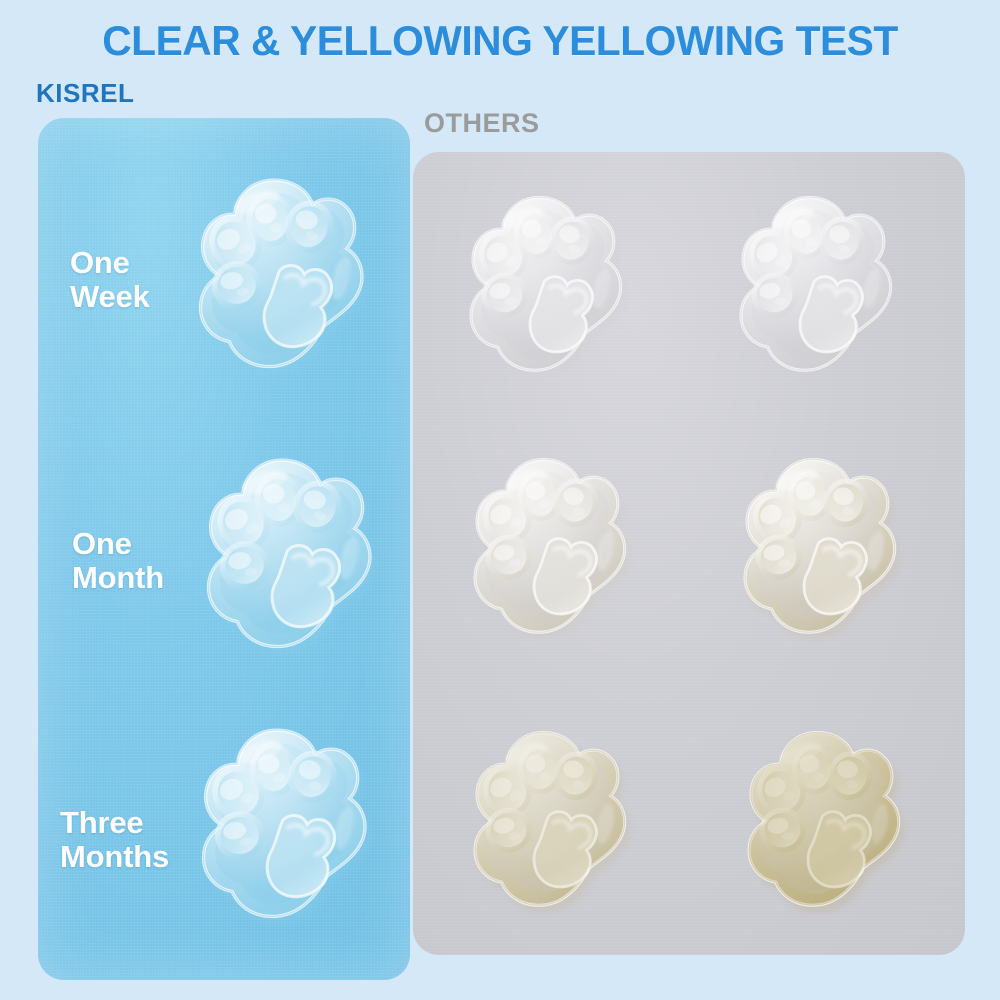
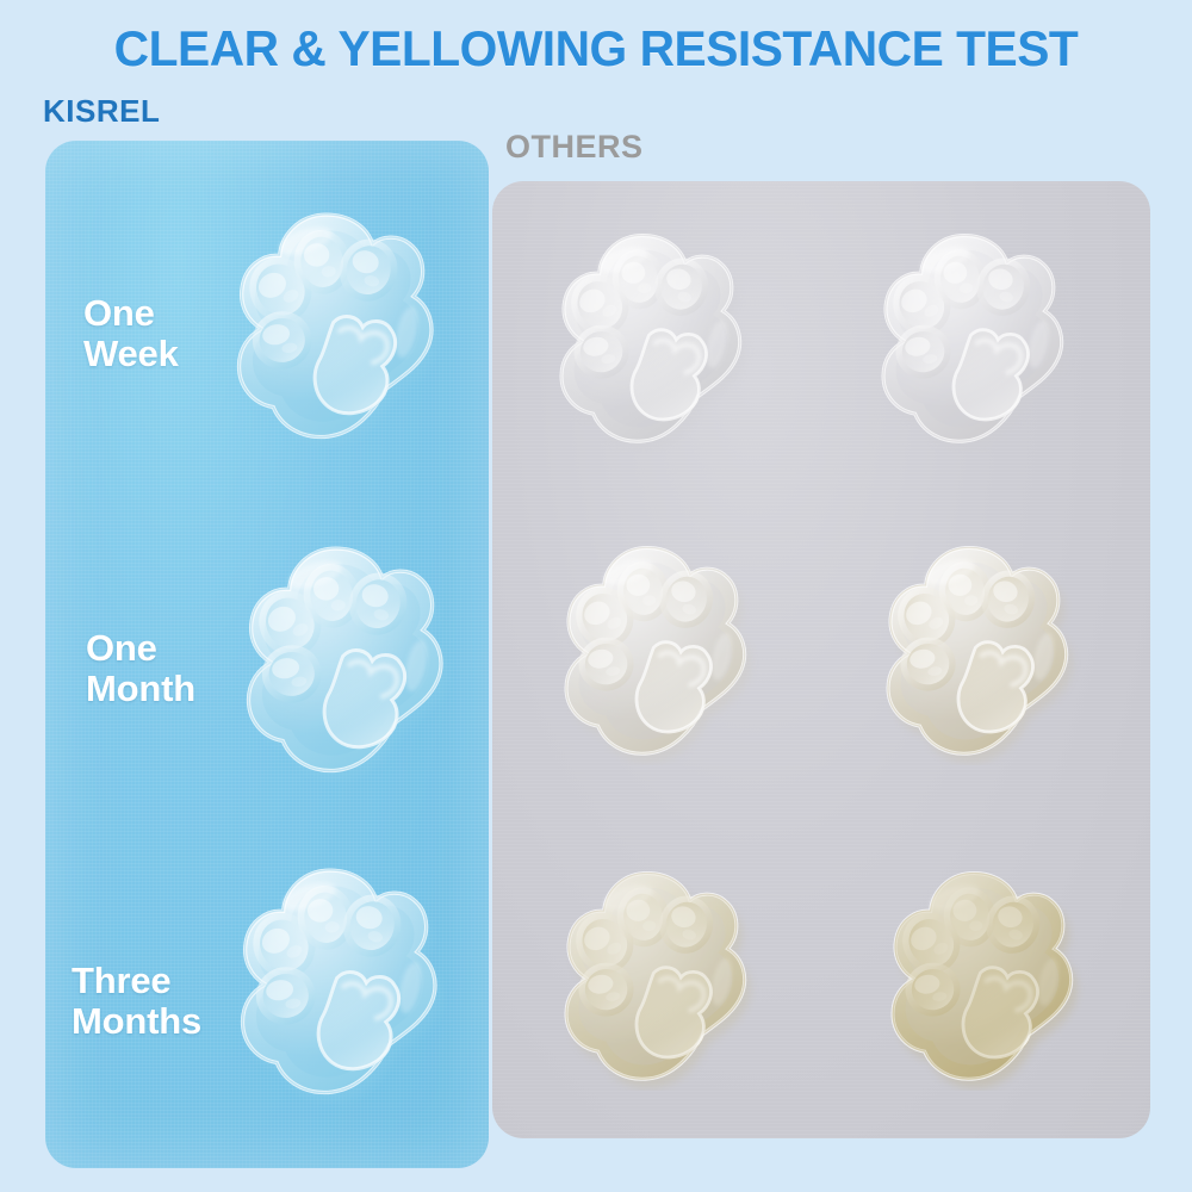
- CLEAR & YELLOWING YELLOWING TEST
+ CLEAR & YELLOWING RESISTANCE TEST
  KISREL
  OTHERS
  One
  Week
  One
  Month
  Three
  Months
